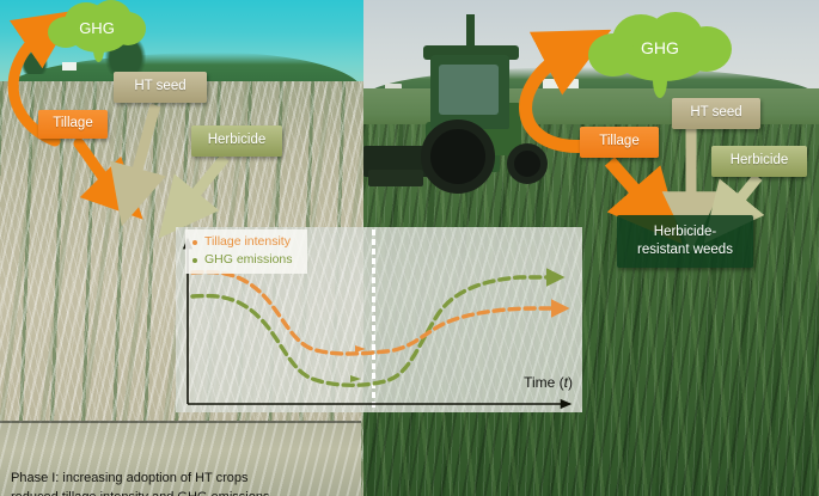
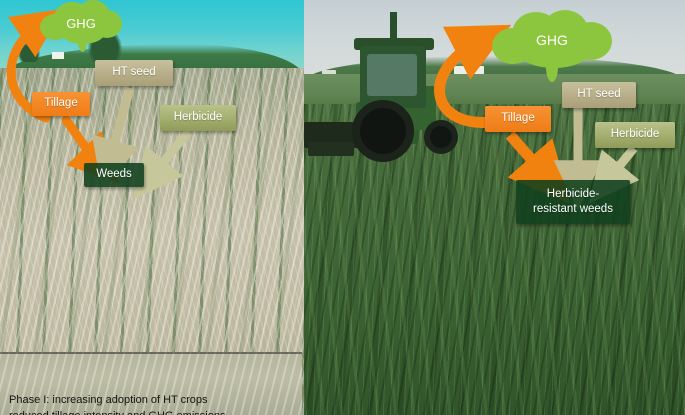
  GHG
  Tillage
  HT seed
  Herbicide
+ Weeds
  GHG
  Tillage
  HT seed
  Herbicide
  Herbicide-
  resistant weeds
- Tillage intensity
- GHG emissions
- Time (t)
  Phase I: increasing adoption of HT crops
